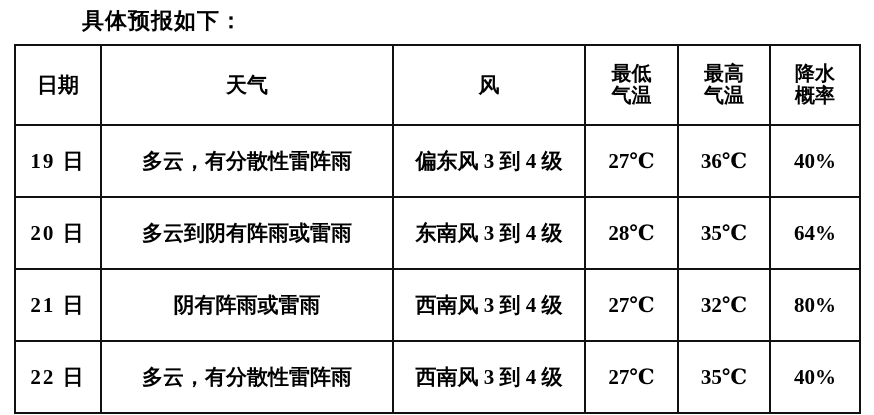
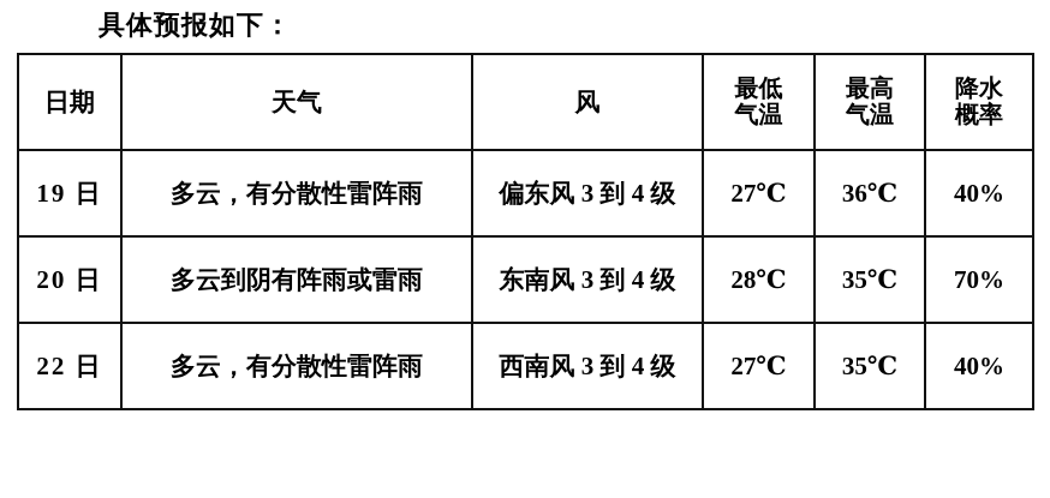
  具体预报如下：
  日期	天气	风	最低 气温	最高 气温	降水 概率
  19 日	多云，有分散性雷阵雨	偏东风 3 到 4 级	27℃	36℃	40%
- 20 日	多云到阴有阵雨或雷雨	东南风 3 到 4 级	28℃	35℃	64%
+ 20 日	多云到阴有阵雨或雷雨	东南风 3 到 4 级	28℃	35℃	70%
- 21 日	阴有阵雨或雷雨	西南风 3 到 4 级	27℃	32℃	80%
  22 日	多云，有分散性雷阵雨	西南风 3 到 4 级	27℃	35℃	40%
